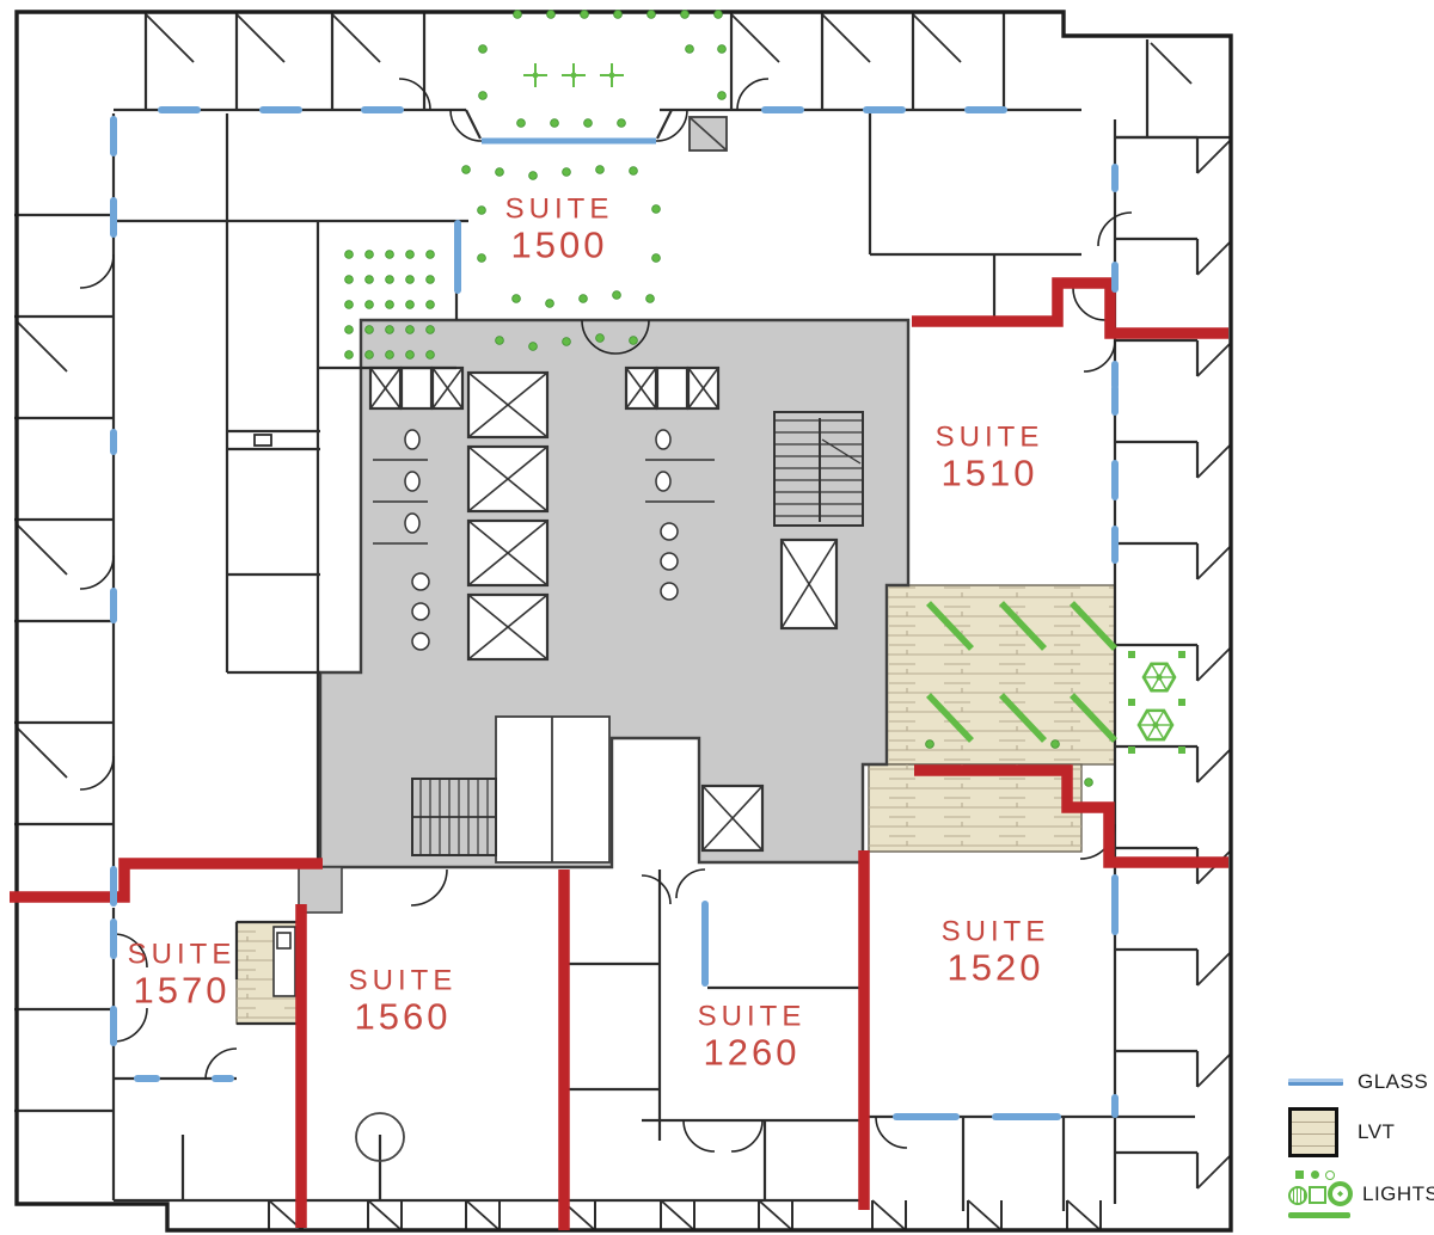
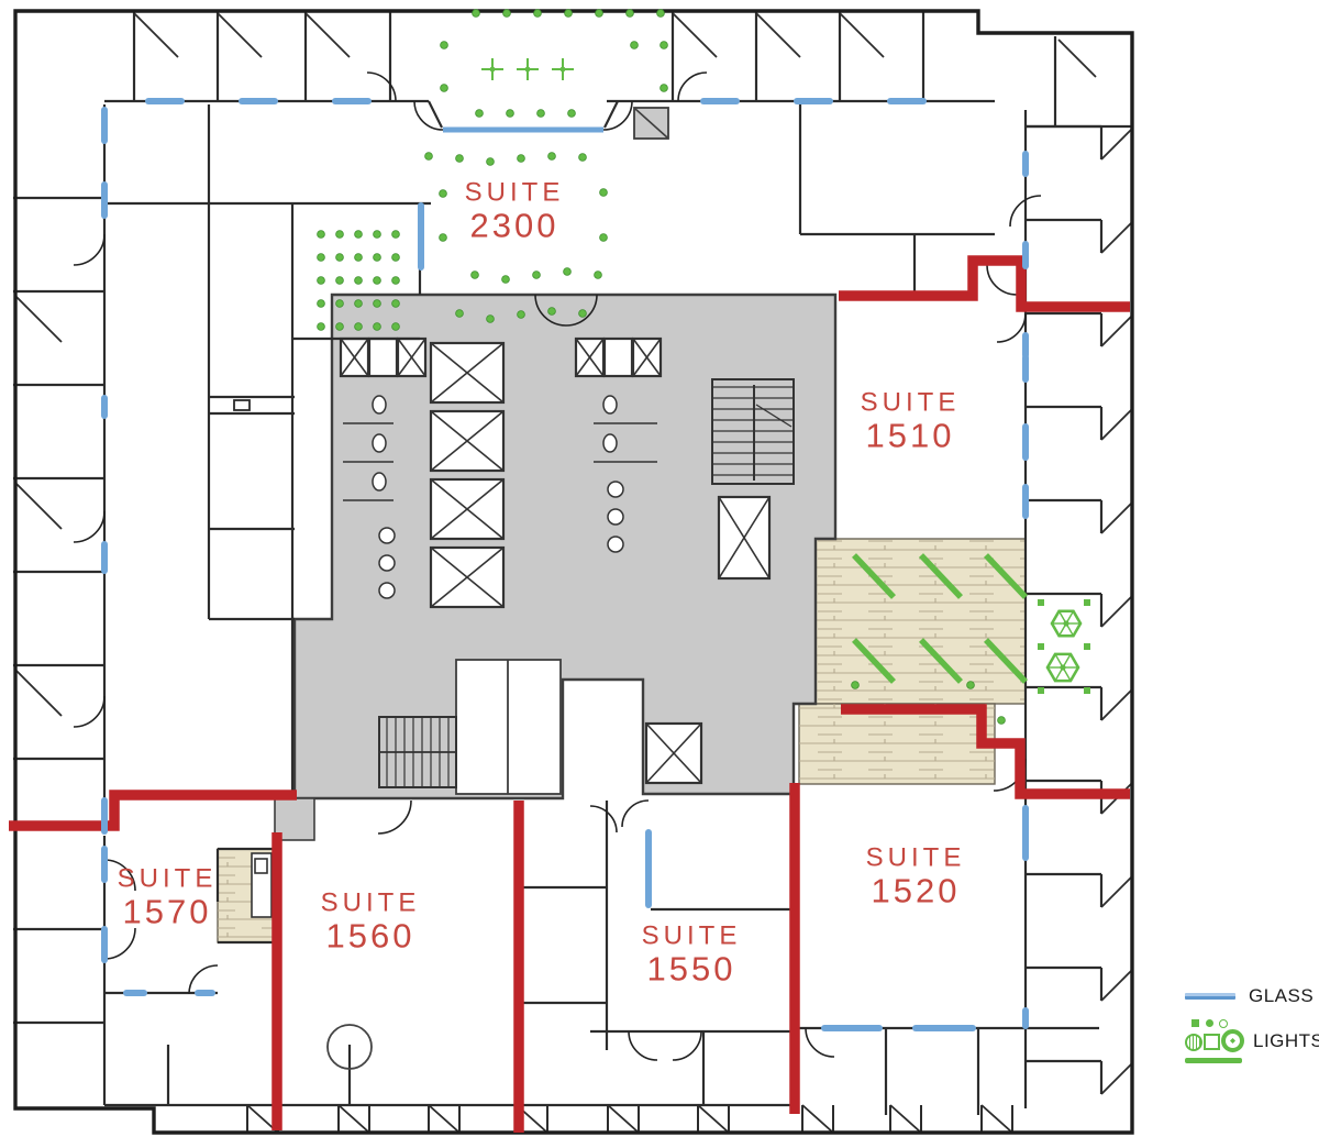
  SUITE
- 1500
+ 2300
  SUITE
  1510
  SUITE
  1520
  SUITE
- 1260
+ 1550
  SUITE
  1560
  SUITE
  1570
  GLASS
- LVT
  LIGHTS
